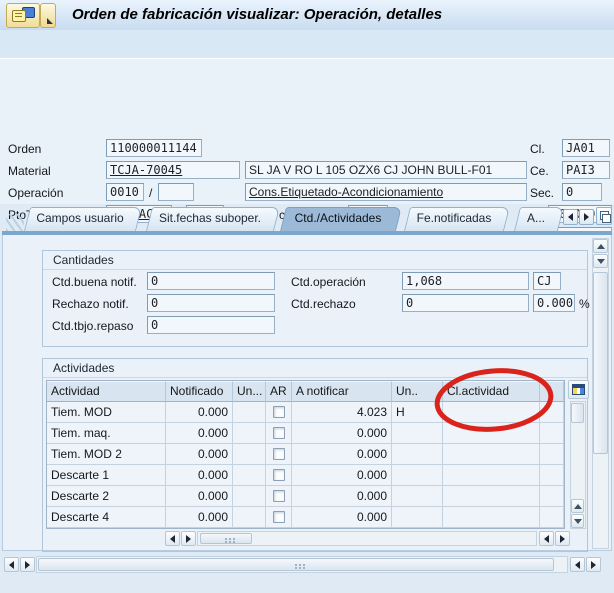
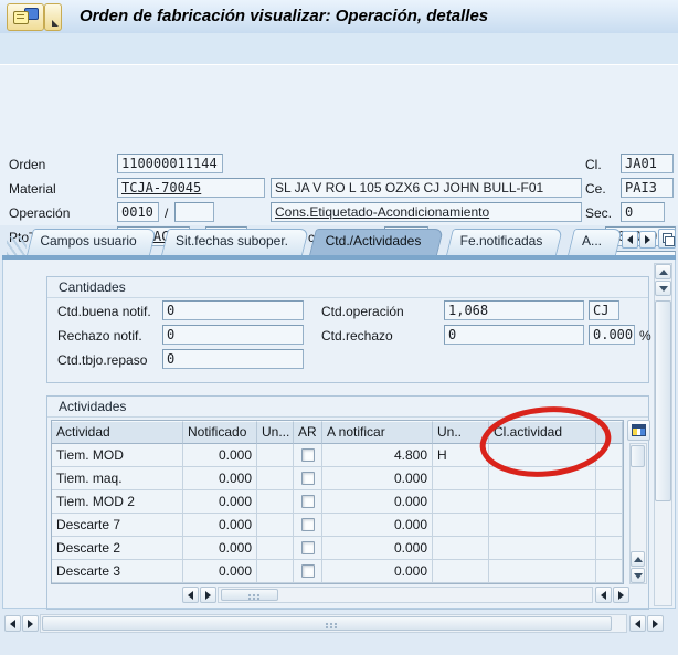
  Orden de fabricación visualizar: Operación, detalles
  Orden
  110000011144
  Cl.
  JA01
  Material
  TCJA-70045
  SL JA V RO L 105 OZX6 CJ JOHN BULL-F01
  Ce.
  PAI3
  Operación
  0010
  /
  Cons.Etiquetado-Acondicionamiento
  Sec.
  0
  Campos usuario
  Sit.fechas suboper.
  Ctd./Actividades
  Fe.notificadas
  A...
  Cantidades
  Ctd.buena notif.
  0
  Ctd.operación
  1,068
  CJ
  Rechazo notif.
  0
  Ctd.rechazo
  0
  0.000
  %
  Ctd.tbjo.repaso
  0
  Actividades
  Actividad
  Notificado
  Un...
  AR
  A notificar
  Un..
  Cl.actividad
  Tiem. MOD
  0.000
- 4.023
+ 4.800
  H
  Tiem. maq.
  0.000
  0.000
  Tiem. MOD 2
  0.000
  0.000
- Descarte 1
+ Descarte 7
  0.000
  0.000
  Descarte 2
  0.000
  0.000
- Descarte 4
+ Descarte 3
  0.000
  0.000
